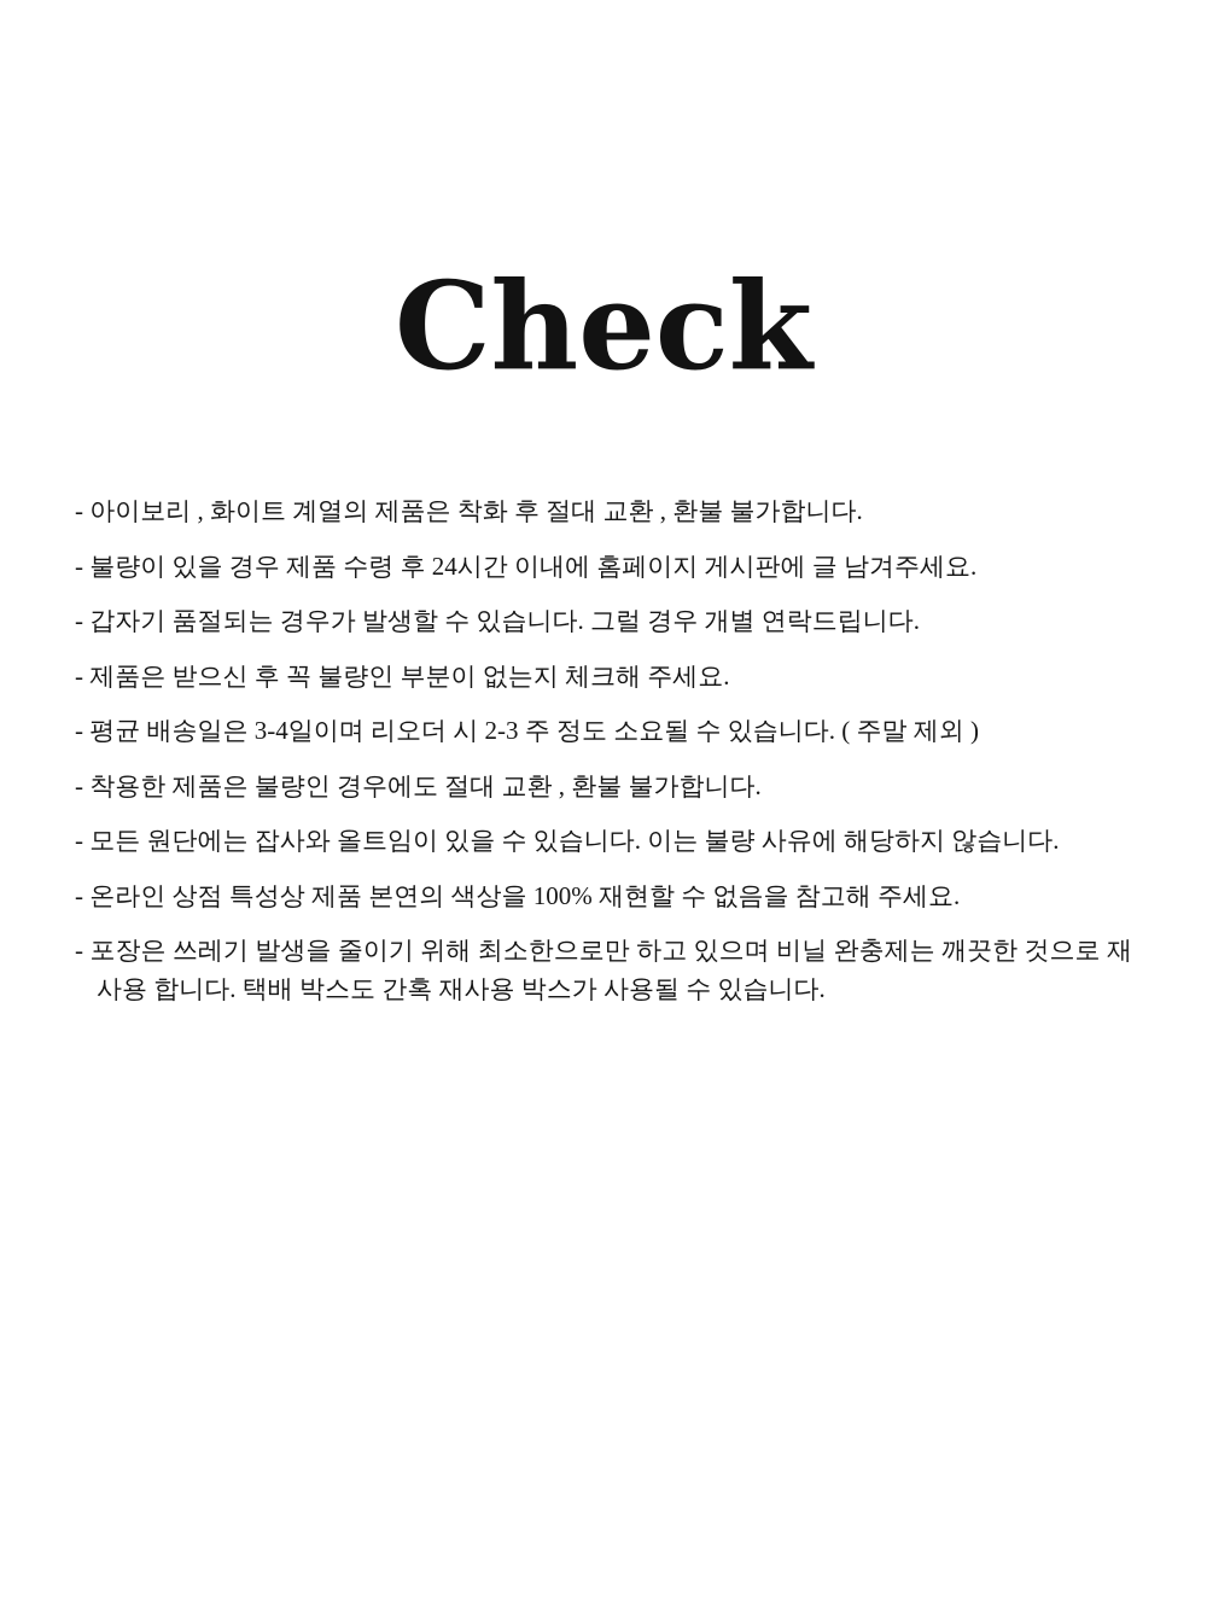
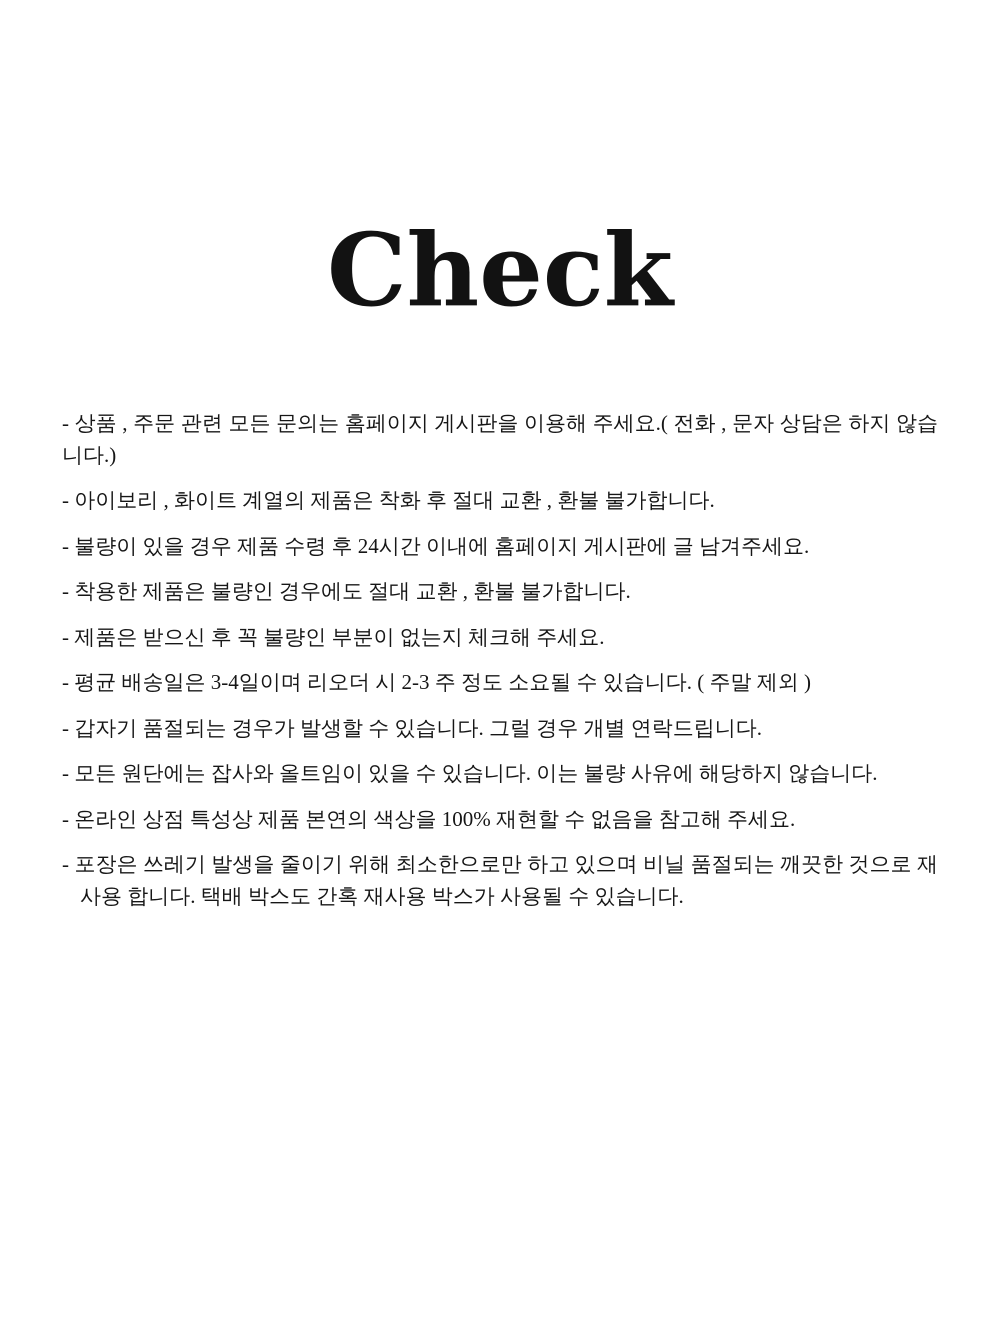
  Check
+ - 상품 , 주문 관련 모든 문의는 홈페이지 게시판을 이용해 주세요.( 전화 , 문자 상담은 하지 않습니다.)
  - 아이보리 , 화이트 계열의 제품은 착화 후 절대 교환 , 환불 불가합니다.
  - 불량이 있을 경우 제품 수령 후 24시간 이내에 홈페이지 게시판에 글 남겨주세요.
- - 갑자기 품절되는 경우가 발생할 수 있습니다. 그럴 경우 개별 연락드립니다.
+ - 착용한 제품은 불량인 경우에도 절대 교환 , 환불 불가합니다.
  - 제품은 받으신 후 꼭 불량인 부분이 없는지 체크해 주세요.
  - 평균 배송일은 3-4일이며 리오더 시 2-3 주 정도 소요될 수 있습니다. ( 주말 제외 )
- - 착용한 제품은 불량인 경우에도 절대 교환 , 환불 불가합니다.
+ - 갑자기 품절되는 경우가 발생할 수 있습니다. 그럴 경우 개별 연락드립니다.
  - 모든 원단에는 잡사와 올트임이 있을 수 있습니다. 이는 불량 사유에 해당하지 않습니다.
  - 온라인 상점 특성상 제품 본연의 색상을 100% 재현할 수 없음을 참고해 주세요.
- - 포장은 쓰레기 발생을 줄이기 위해 최소한으로만 하고 있으며 비닐 완충제는 깨끗한 것으로 재사용 합니다. 택배 박스도 간혹 재사용 박스가 사용될 수 있습니다.
+ - 포장은 쓰레기 발생을 줄이기 위해 최소한으로만 하고 있으며 비닐 품절되는 깨끗한 것으로 재사용 합니다. 택배 박스도 간혹 재사용 박스가 사용될 수 있습니다.
